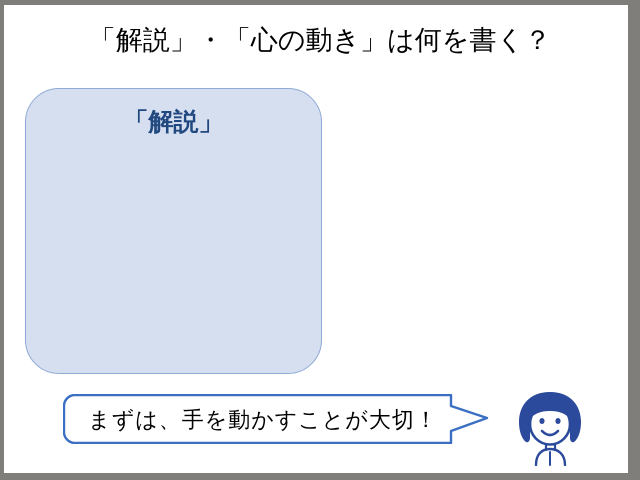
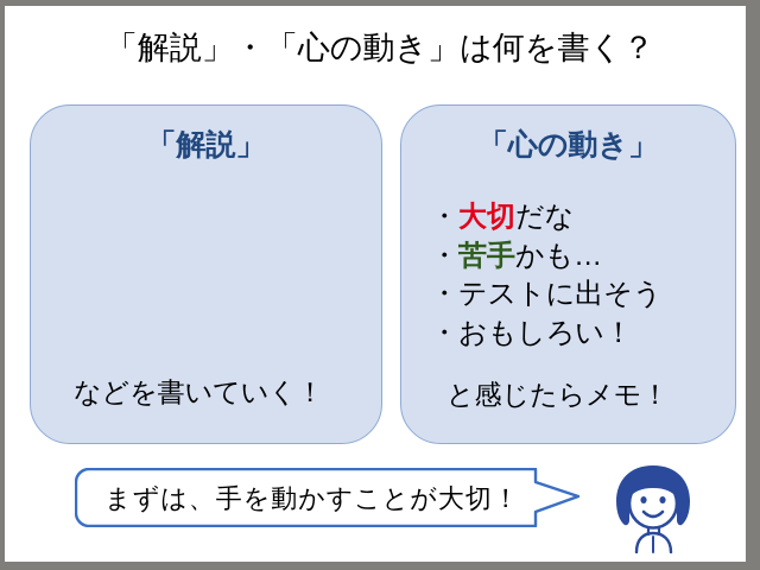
  「解説」・「心の動き」は何を書く？
  「解説」
+ などを書いていく！
+ 「心の動き」
+ ・大切だな
+ ・苦手かも…
+ ・テストに出そう
+ ・おもしろい！
+ と感じたらメモ！
  まずは、手を動かすことが大切！
